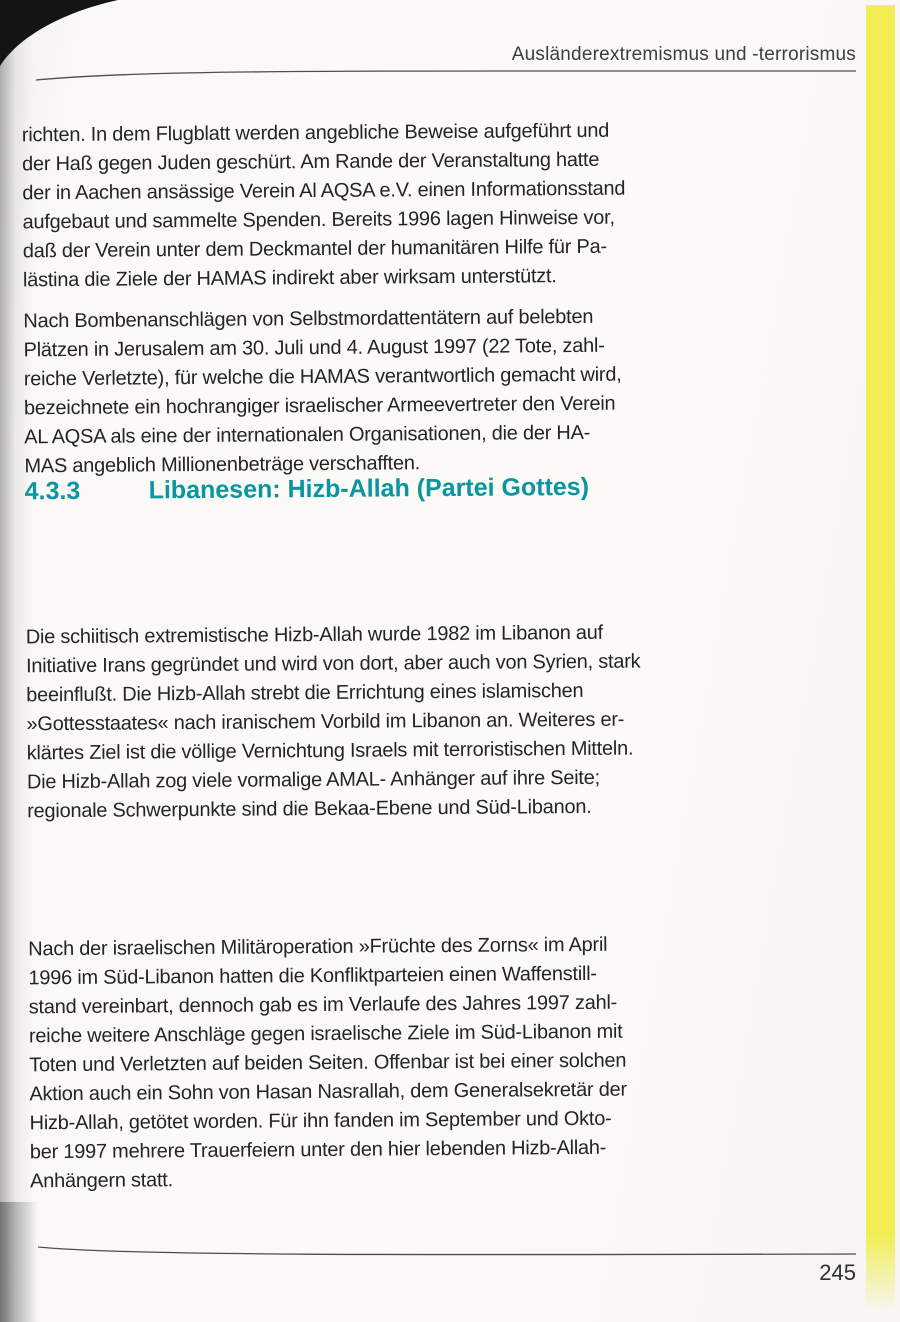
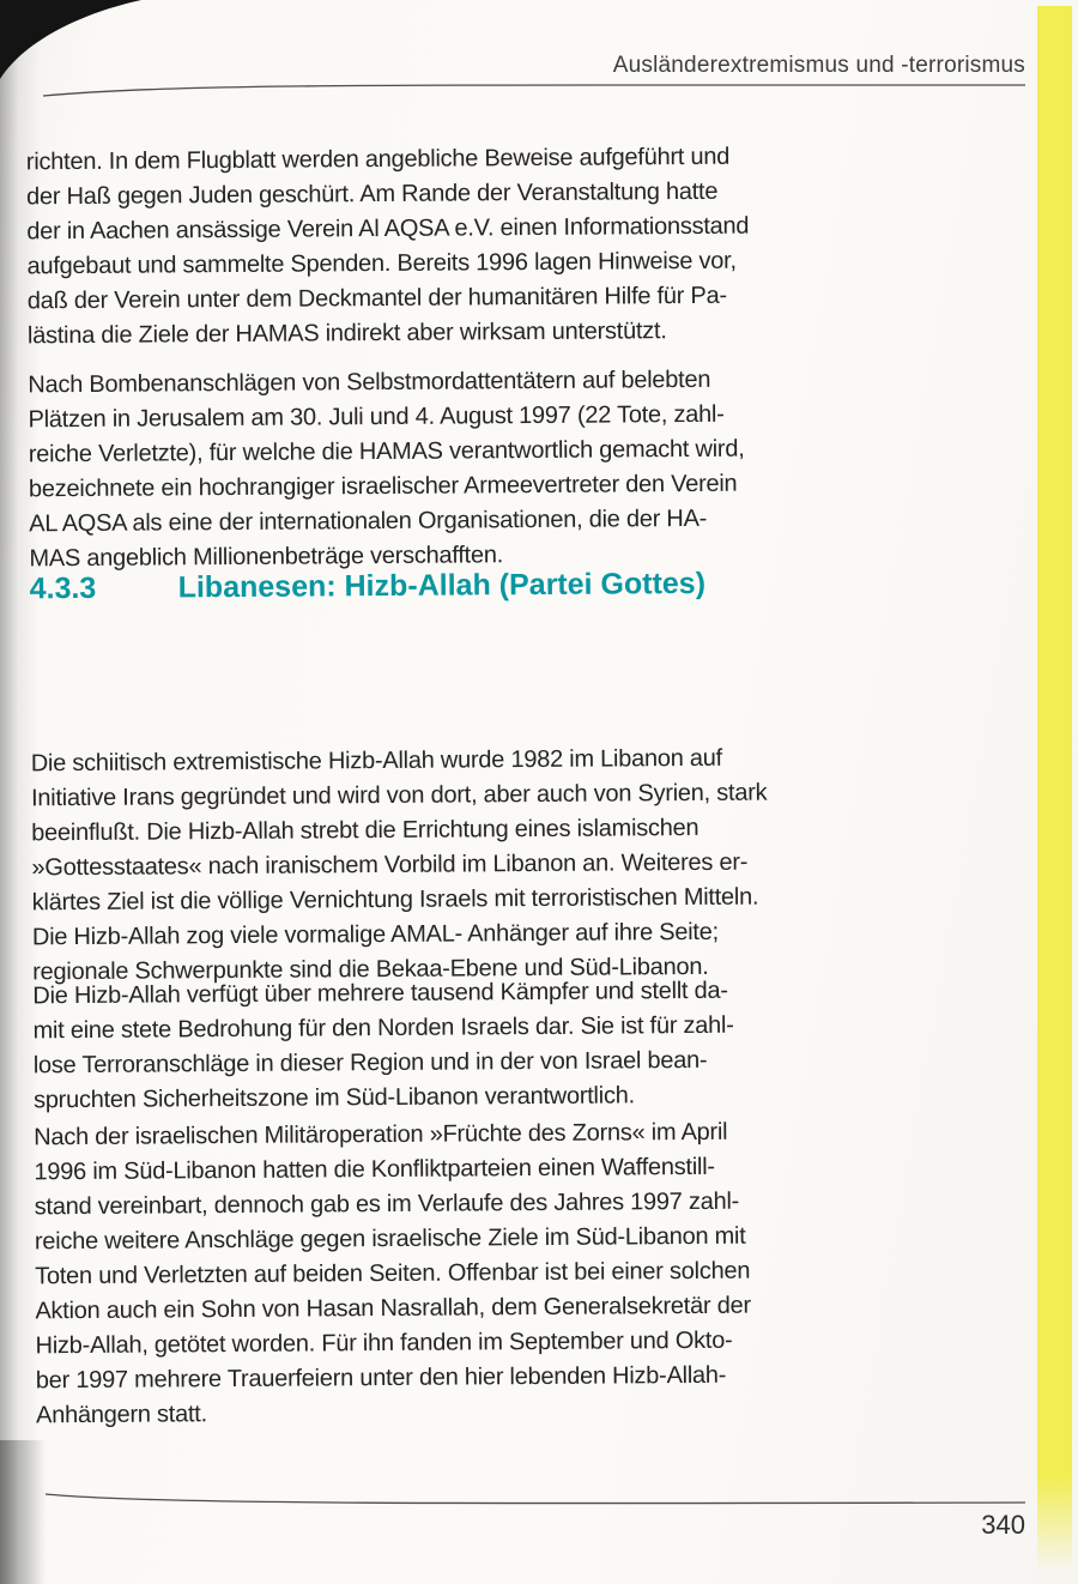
  Ausländerextremismus und -terrorismus
  richten. In dem Flugblatt werden angebliche Beweise aufgeführt und
  der Haß gegen Juden geschürt. Am Rande der Veranstaltung hatte
  der in Aachen ansässige Verein Al AQSA e.V. einen Informationsstand
  aufgebaut und sammelte Spenden. Bereits 1996 lagen Hinweise vor,
  daß der Verein unter dem Deckmantel der humanitären Hilfe für Pa-
  lästina die Ziele der HAMAS indirekt aber wirksam unterstützt.
  Nach Bombenanschlägen von Selbstmordattentätern auf belebten
  Plätzen in Jerusalem am 30. Juli und 4. August 1997 (22 Tote, zahl-
  reiche Verletzte), für welche die HAMAS verantwortlich gemacht wird,
  bezeichnete ein hochrangiger israelischer Armeevertreter den Verein
  AL AQSA als eine der internationalen Organisationen, die der HA-
  MAS angeblich Millionenbeträge verschafften.
  4.3.3 Libanesen: Hizb-Allah (Partei Gottes)
  Die schiitisch extremistische Hizb-Allah wurde 1982 im Libanon auf
  Initiative Irans gegründet und wird von dort, aber auch von Syrien, stark
  beeinflußt. Die Hizb-Allah strebt die Errichtung eines islamischen
  »Gottesstaates« nach iranischem Vorbild im Libanon an. Weiteres er-
  klärtes Ziel ist die völlige Vernichtung Israels mit terroristischen Mitteln.
  Die Hizb-Allah zog viele vormalige AMAL- Anhänger auf ihre Seite;
  regionale Schwerpunkte sind die Bekaa-Ebene und Süd-Libanon.
+ Die Hizb-Allah verfügt über mehrere tausend Kämpfer und stellt da-
+ mit eine stete Bedrohung für den Norden Israels dar. Sie ist für zahl-
+ lose Terroranschläge in dieser Region und in der von Israel bean-
+ spruchten Sicherheitszone im Süd-Libanon verantwortlich.
  Nach der israelischen Militäroperation »Früchte des Zorns« im April
  1996 im Süd-Libanon hatten die Konfliktparteien einen Waffenstill-
  stand vereinbart, dennoch gab es im Verlaufe des Jahres 1997 zahl-
  reiche weitere Anschläge gegen israelische Ziele im Süd-Libanon mit
  Toten und Verletzten auf beiden Seiten. Offenbar ist bei einer solchen
  Aktion auch ein Sohn von Hasan Nasrallah, dem Generalsekretär der
  Hizb-Allah, getötet worden. Für ihn fanden im September und Okto-
  ber 1997 mehrere Trauerfeiern unter den hier lebenden Hizb-Allah-
  Anhängern statt.
- 245
+ 340
